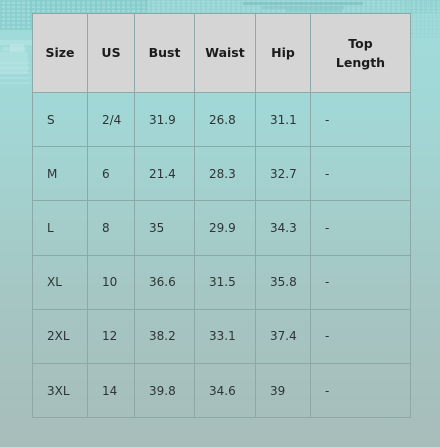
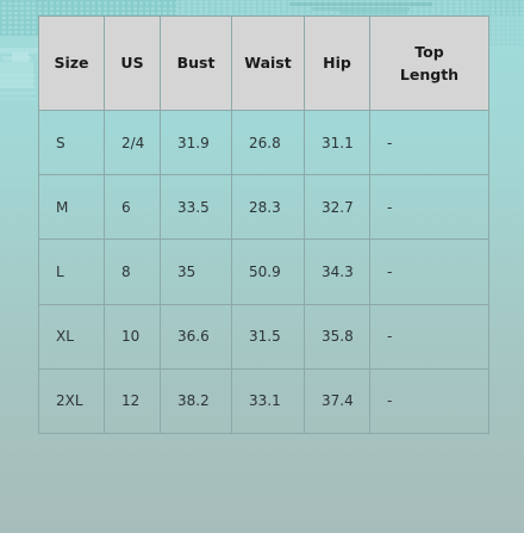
  Size	US	Bust	Waist	Hip	Top Length
  S	2/4	31.9	26.8	31.1	-
- M	6	21.4	28.3	32.7	-
+ M	6	33.5	28.3	32.7	-
- L	8	35	29.9	34.3	-
+ L	8	35	50.9	34.3	-
  XL	10	36.6	31.5	35.8	-
  2XL	12	38.2	33.1	37.4	-
- 3XL	14	39.8	34.6	39	-
